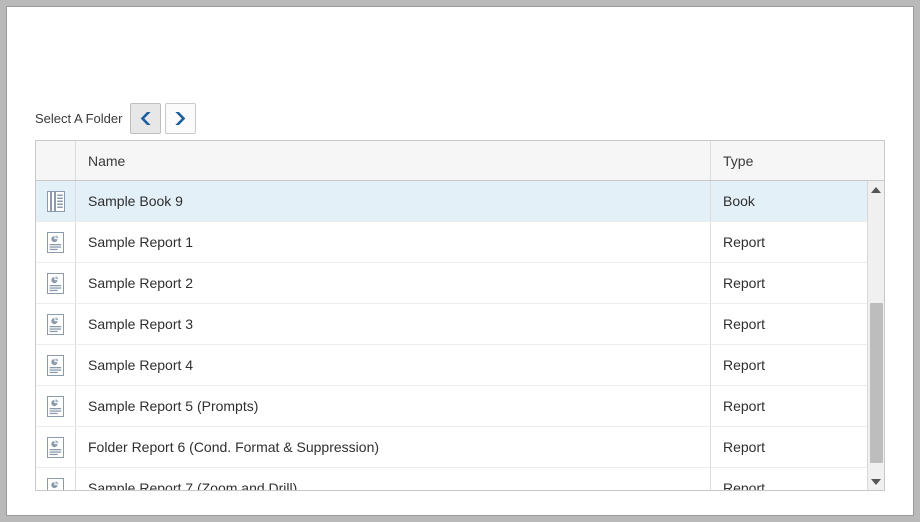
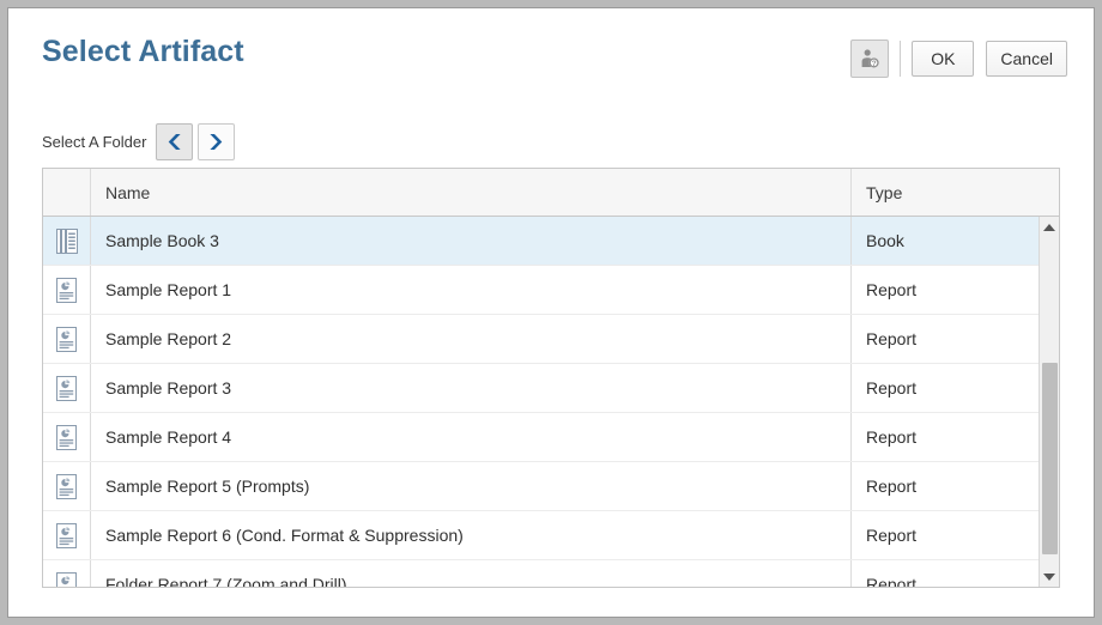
+ Select Artifact
+ OK
+ Cancel
  Select A Folder
  Name
  Type
- Sample Book 9
+ Sample Book 3
  Book
  Sample Report 1
  Report
  Sample Report 2
  Report
  Sample Report 3
  Report
  Sample Report 4
  Report
  Sample Report 5 (Prompts)
  Report
- Folder Report 6 (Cond. Format & Suppression)
+ Sample Report 6 (Cond. Format & Suppression)
  Report
- Sample Report 7 (Zoom and Drill)
+ Folder Report 7 (Zoom and Drill)
  Report
